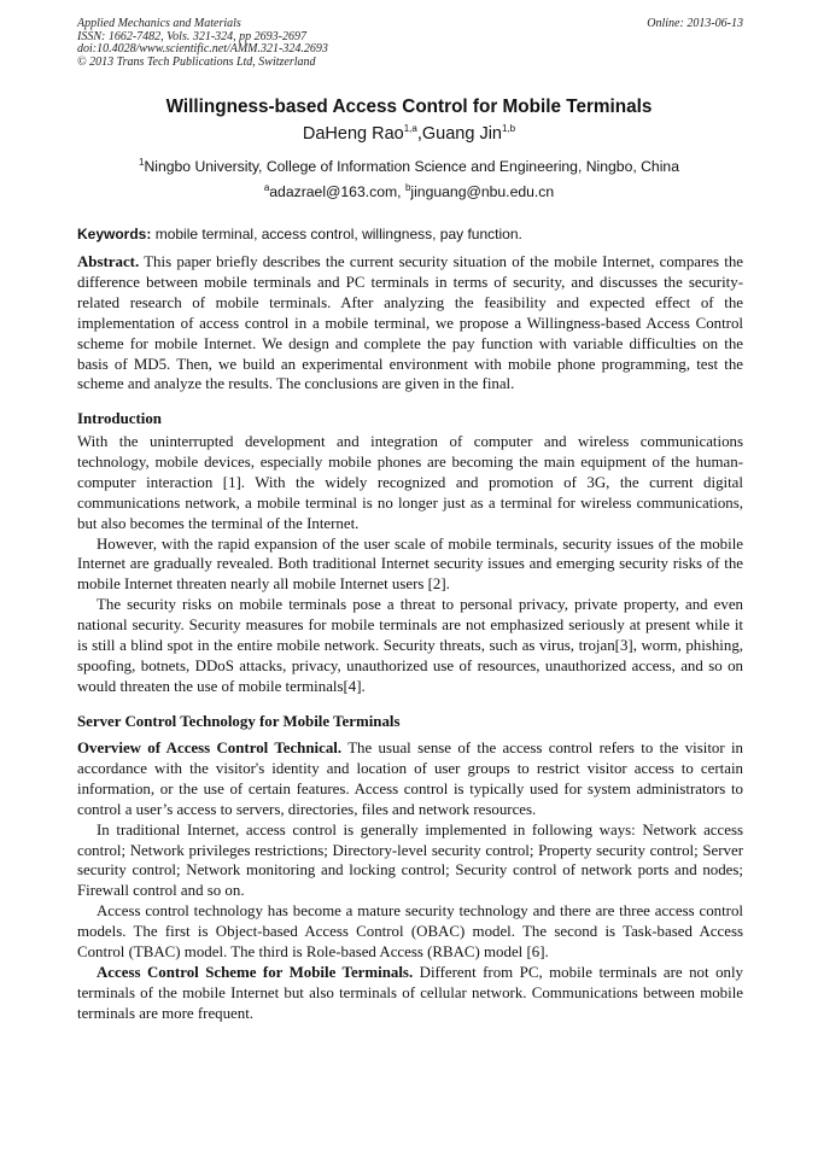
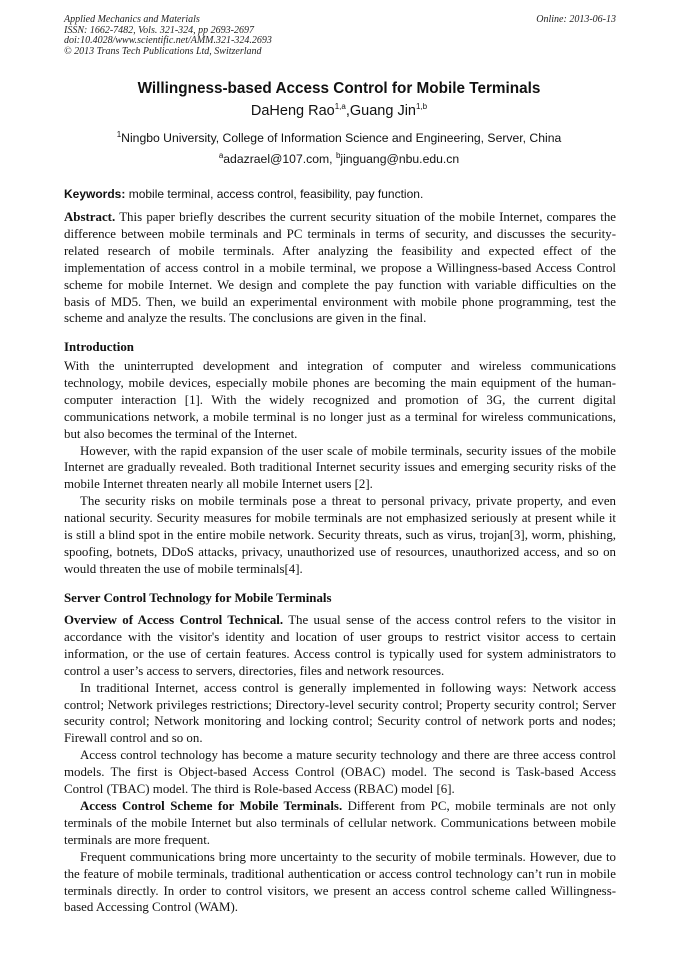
  Applied Mechanics and Materials
  ISSN: 1662-7482, Vols. 321-324, pp 2693-2697
  doi:10.4028/www.scientific.net/AMM.321-324.2693
  © 2013 Trans Tech Publications Ltd, Switzerland
  Online: 2013-06-13
  Willingness-based Access Control for Mobile Terminals
  DaHeng Rao1,a,Guang Jin1,b
- 1Ningbo University, College of Information Science and Engineering, Ningbo, China
+ 1Ningbo University, College of Information Science and Engineering, Server, China
- aadazrael@163.com, bjinguang@nbu.edu.cn
+ aadazrael@107.com, bjinguang@nbu.edu.cn
- Keywords: mobile terminal, access control, willingness, pay function.
+ Keywords: mobile terminal, access control, feasibility, pay function.
  Abstract. This paper briefly describes the current security situation of the mobile Internet, compares the difference between mobile terminals and PC terminals in terms of security, and discusses the security-related research of mobile terminals. After analyzing the feasibility and expected effect of the implementation of access control in a mobile terminal, we propose a Willingness-based Access Control scheme for mobile Internet. We design and complete the pay function with variable difficulties on the basis of MD5. Then, we build an experimental environment with mobile phone programming, test the scheme and analyze the results. The conclusions are given in the final.
  Introduction
  With the uninterrupted development and integration of computer and wireless communications technology, mobile devices, especially mobile phones are becoming the main equipment of the human-computer interaction [1]. With the widely recognized and promotion of 3G, the current digital communications network, a mobile terminal is no longer just as a terminal for wireless communications, but also becomes the terminal of the Internet.
  However, with the rapid expansion of the user scale of mobile terminals, security issues of the mobile Internet are gradually revealed. Both traditional Internet security issues and emerging security risks of the mobile Internet threaten nearly all mobile Internet users [2].
  The security risks on mobile terminals pose a threat to personal privacy, private property, and even national security. Security measures for mobile terminals are not emphasized seriously at present while it is still a blind spot in the entire mobile network. Security threats, such as virus, trojan[3], worm, phishing, spoofing, botnets, DDoS attacks, privacy, unauthorized use of resources, unauthorized access, and so on would threaten the use of mobile terminals[4].
  Server Control Technology for Mobile Terminals
  Overview of Access Control Technical. The usual sense of the access control refers to the visitor in accordance with the visitor's identity and location of user groups to restrict visitor access to certain information, or the use of certain features. Access control is typically used for system administrators to control a user’s access to servers, directories, files and network resources.
  In traditional Internet, access control is generally implemented in following ways: Network access control; Network privileges restrictions; Directory-level security control; Property security control; Server security control; Network monitoring and locking control; Security control of network ports and nodes; Firewall control and so on.
  Access control technology has become a mature security technology and there are three access control models. The first is Object-based Access Control (OBAC) model. The second is Task-based Access Control (TBAC) model. The third is Role-based Access (RBAC) model [6].
  Access Control Scheme for Mobile Terminals. Different from PC, mobile terminals are not only terminals of the mobile Internet but also terminals of cellular network. Communications between mobile terminals are more frequent.
+ Frequent communications bring more uncertainty to the security of mobile terminals. However, due to the feature of mobile terminals, traditional authentication or access control technology can’t run in mobile terminals directly. In order to control visitors, we present an access control scheme called Willingness-based Accessing Control (WAM).
